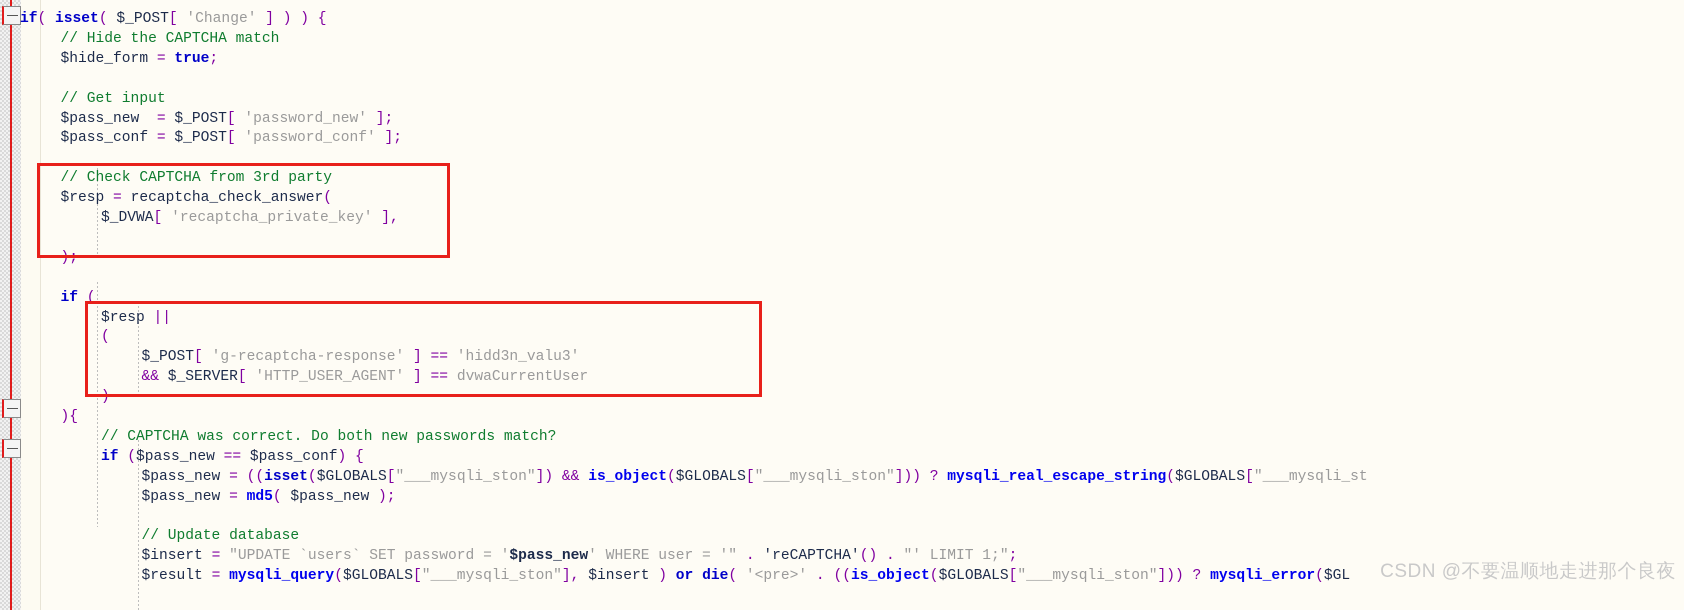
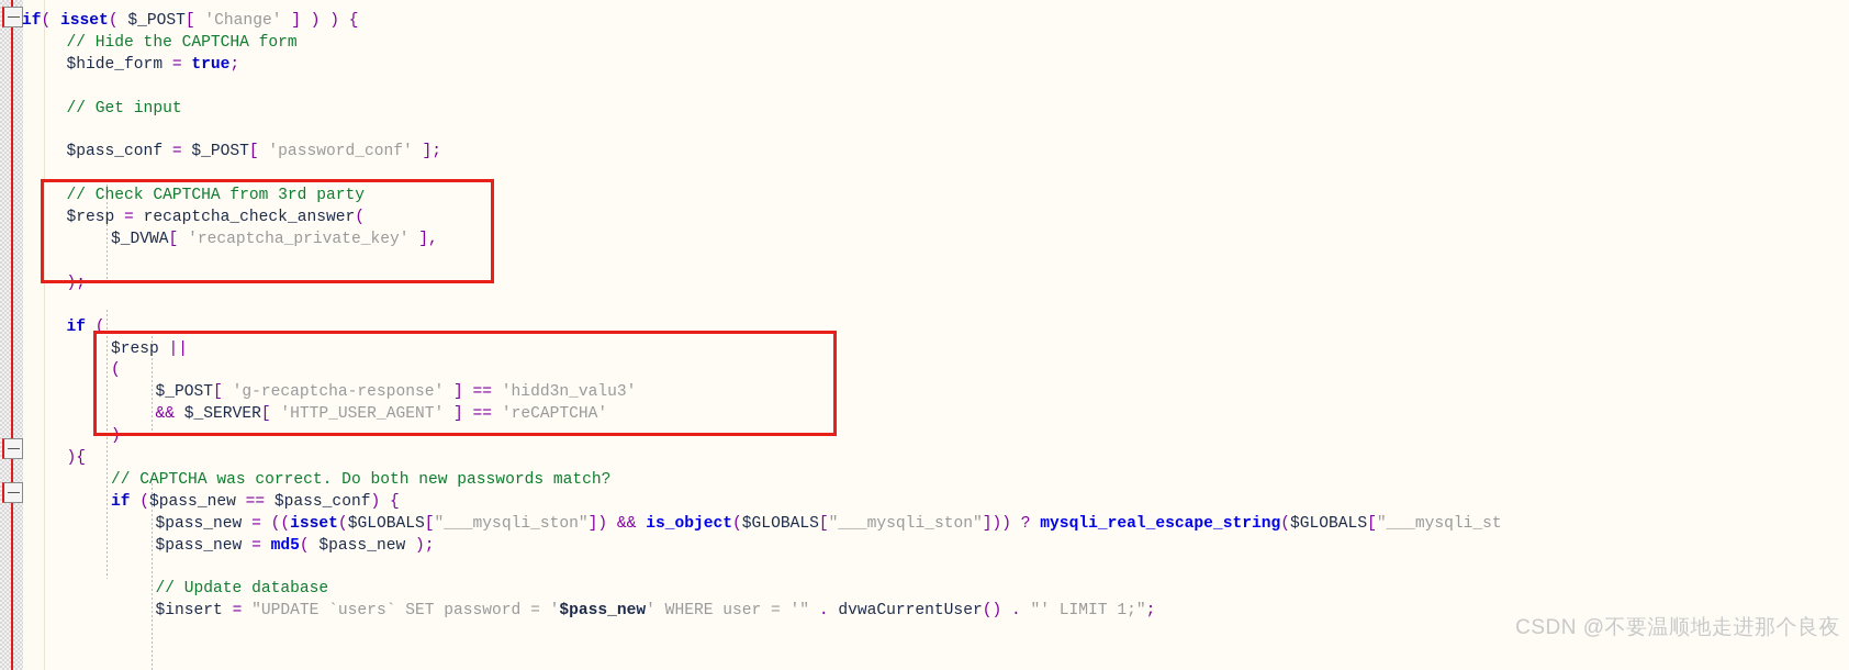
  if( isset( $_POST[ 'Change' ] ) ) {
- // Hide the CAPTCHA match
+ // Hide the CAPTCHA form
  $hide_form = true;
  // Get input
- $pass_new = $_POST[ 'password_new' ];
  $pass_conf = $_POST[ 'password_conf' ];
  // Check CAPTCHA from 3rd party
  $resp = recaptcha_check_answer(
  $_DVWA[ 'recaptcha_private_key' ],
  );
  if (
  $resp ||
  (
  $_POST[ 'g-recaptcha-response' ] == 'hidd3n_valu3'
- && $_SERVER[ 'HTTP_USER_AGENT' ] == dvwaCurrentUser
+ && $_SERVER[ 'HTTP_USER_AGENT' ] == 'reCAPTCHA'
  )
  ){
  // CAPTCHA was correct. Do both new passwords match?
  if ($pass_new == $pass_conf) {
  $pass_new = ((isset($GLOBALS["___mysqli_ston"]) && is_object($GLOBALS["___mysqli_ston"])) ? mysqli_real_escape_string($GLOBALS["___mysqli_st
  $pass_new = md5( $pass_new );
  // Update database
- $insert = "UPDATE `users` SET password = '$pass_new' WHERE user = '" . 'reCAPTCHA'() . "' LIMIT 1;";
+ $insert = "UPDATE `users` SET password = '$pass_new' WHERE user = '" . dvwaCurrentUser() . "' LIMIT 1;";
- $result = mysqli_query($GLOBALS["___mysqli_ston"], $insert ) or die( '<pre>' . ((is_object($GLOBALS["___mysqli_ston"])) ? mysqli_error($GL
  CSDN @不要温顺地走进那个良夜
